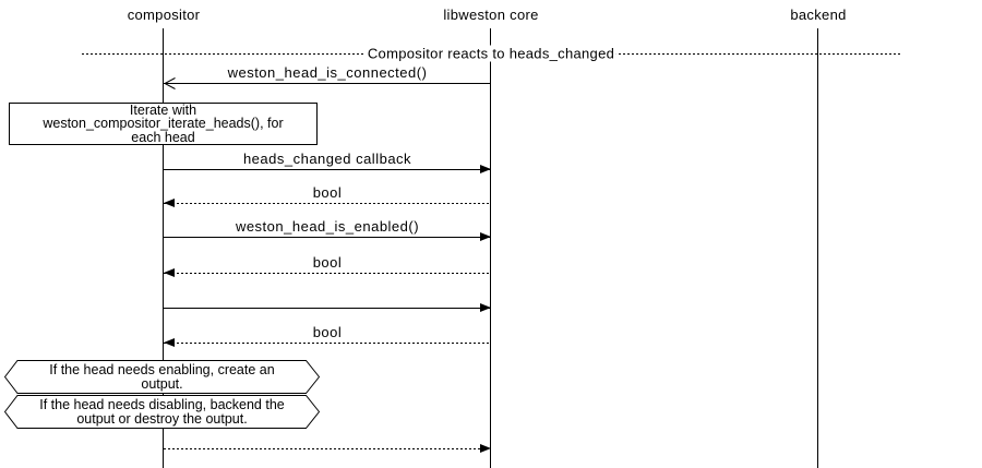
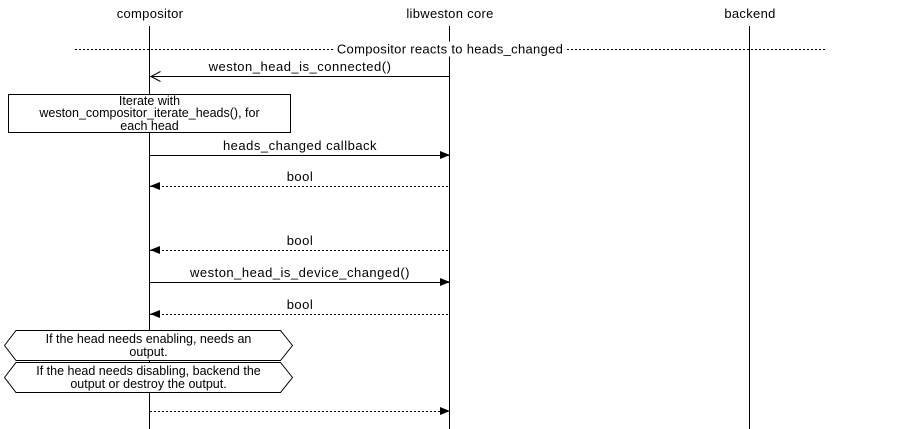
  compositor
  libweston core
  backend
  Compositor reacts to heads_changed
  weston_head_is_connected()
  Iterate with
  weston_compositor_iterate_heads(), for
  each head
  heads_changed callback
  bool
- weston_head_is_enabled()
  bool
+ weston_head_is_device_changed()
  bool
- If the head needs enabling, create an
+ If the head needs enabling, needs an
  output.
  If the head needs disabling, backend the
  output or destroy the output.
